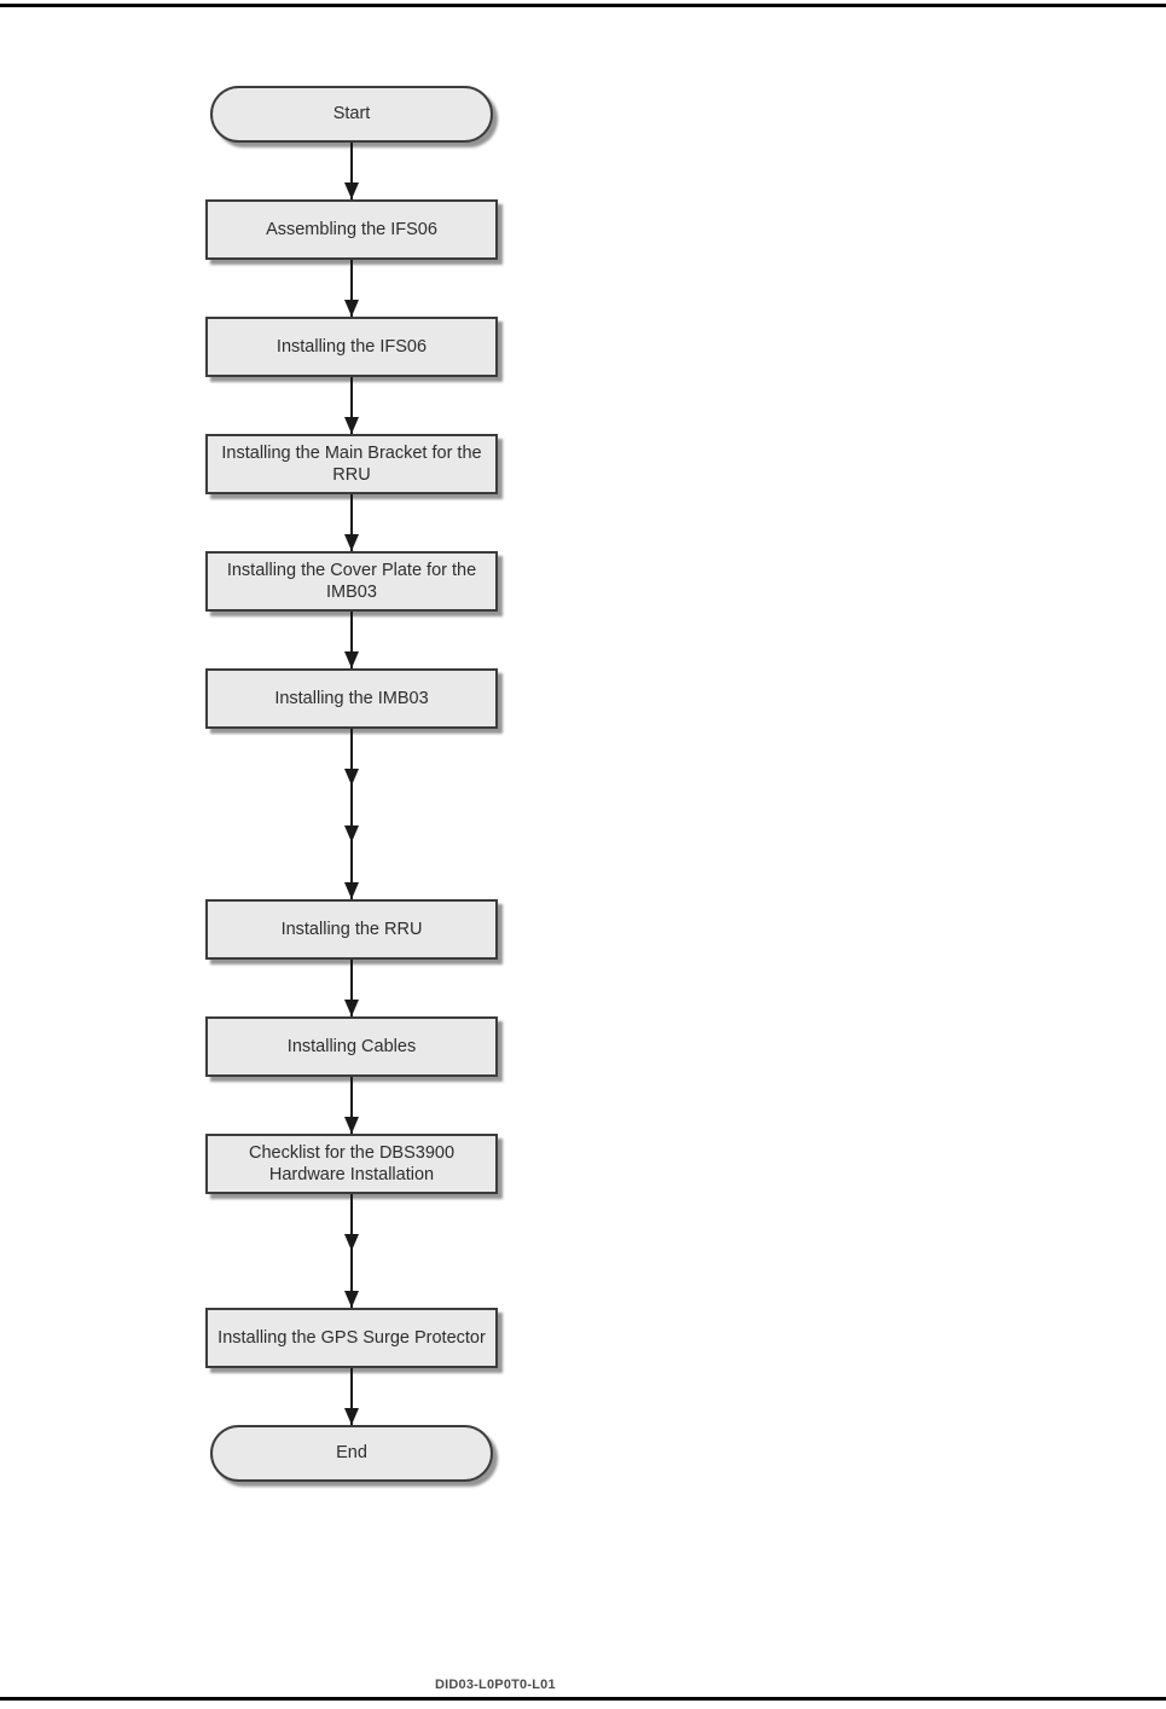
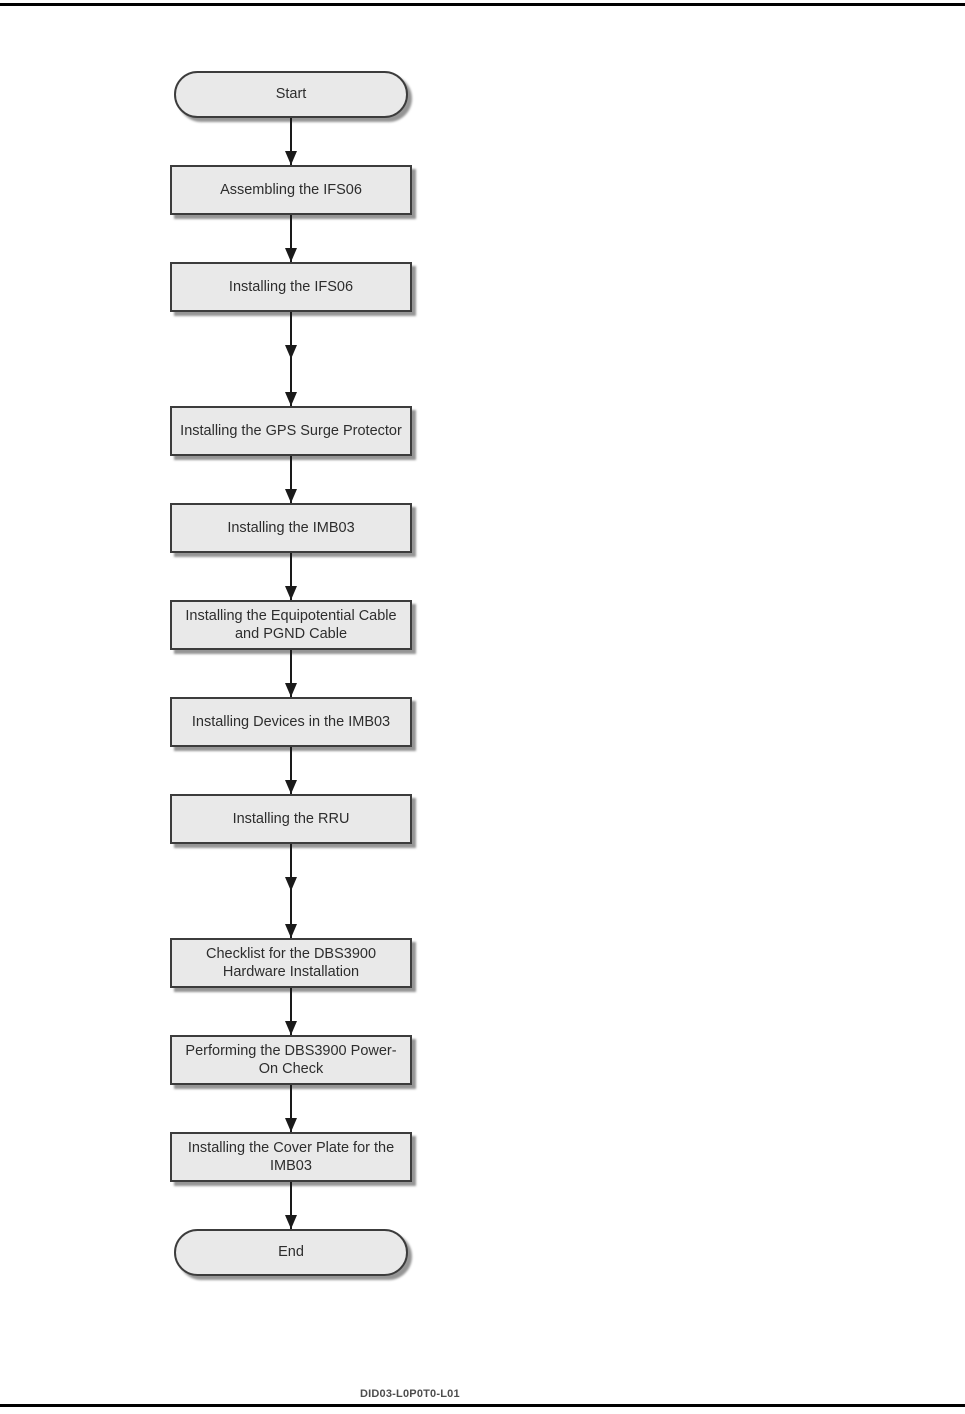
  Start
  Assembling the IFS06
  Installing the IFS06
- Installing the Main Bracket for the RRU
- Installing the Cover Plate for the IMB03
+ Installing the GPS Surge Protector
  Installing the IMB03
+ Installing the Equipotential Cable and PGND Cable
+ Installing Devices in the IMB03
  Installing the RRU
- Installing Cables
  Checklist for the DBS3900 Hardware Installation
+ Performing the DBS3900 Power-On Check
- Installing the GPS Surge Protector
+ Installing the Cover Plate for the IMB03
  End
  DID03-L0P0T0-L01
